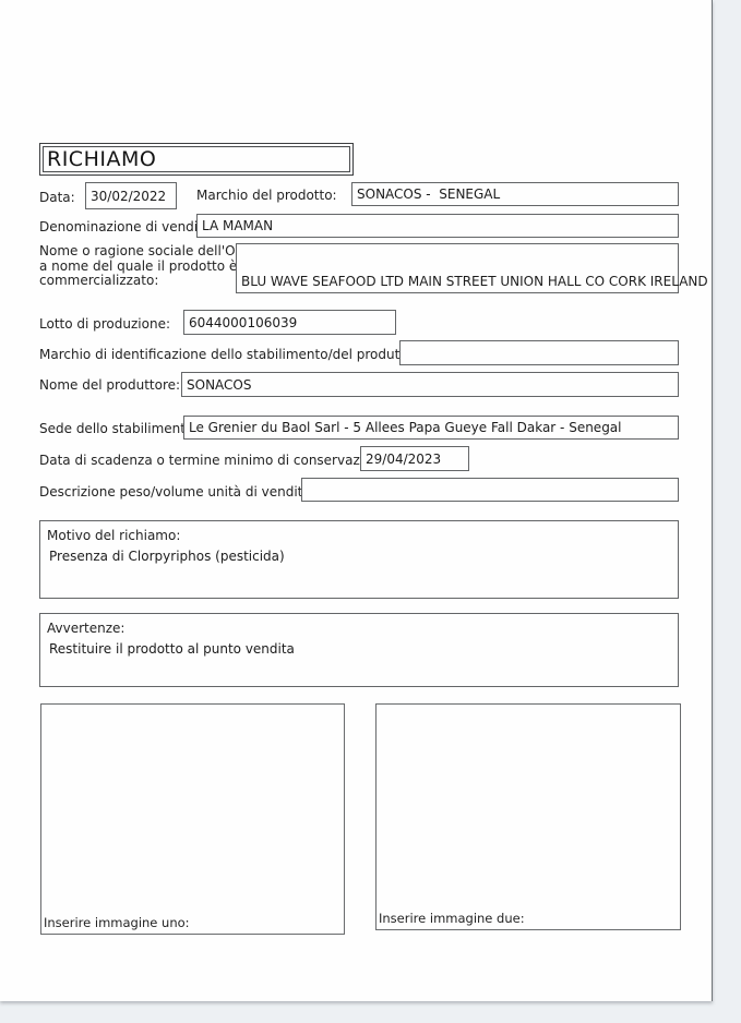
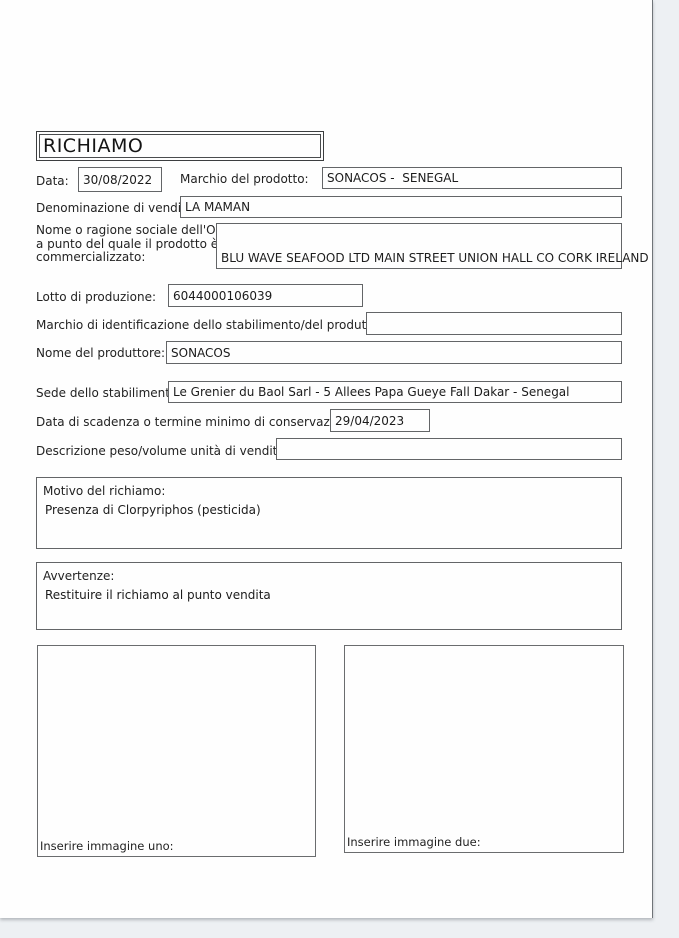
  RICHIAMO
  Data:
- 30/02/2022
+ 30/08/2022
  Marchio del prodotto:
  SONACOS - SENEGAL
  Denominazione di vend
  LA MAMAN
  Nome o ragione sociale dell'O
- a nome del quale il prodotto è
+ a punto del quale il prodotto è
  commercializzato:
  BLU WAVE SEAFOOD LTD MAIN STREET UNION HALL CO CORK IRELAND
  Lotto di produzione:
  6044000106039
  Marchio di identificazione dello stabilimento/del produt
  Nome del produttore:
  SONACOS
  Sede dello stabilimen
  Le Grenier du Baol Sarl - 5 Allees Papa Gueye Fall Dakar - Senegal
  Data di scadenza o termine minimo di conservaz
  29/04/2023
  Descrizione peso/volume unità di vendit
  Motivo del richiamo:
  Presenza di Clorpyriphos (pesticida)
  Avvertenze:
- Restituire il prodotto al punto vendita
+ Restituire il richiamo al punto vendita
  Inserire immagine uno:
  Inserire immagine due:
